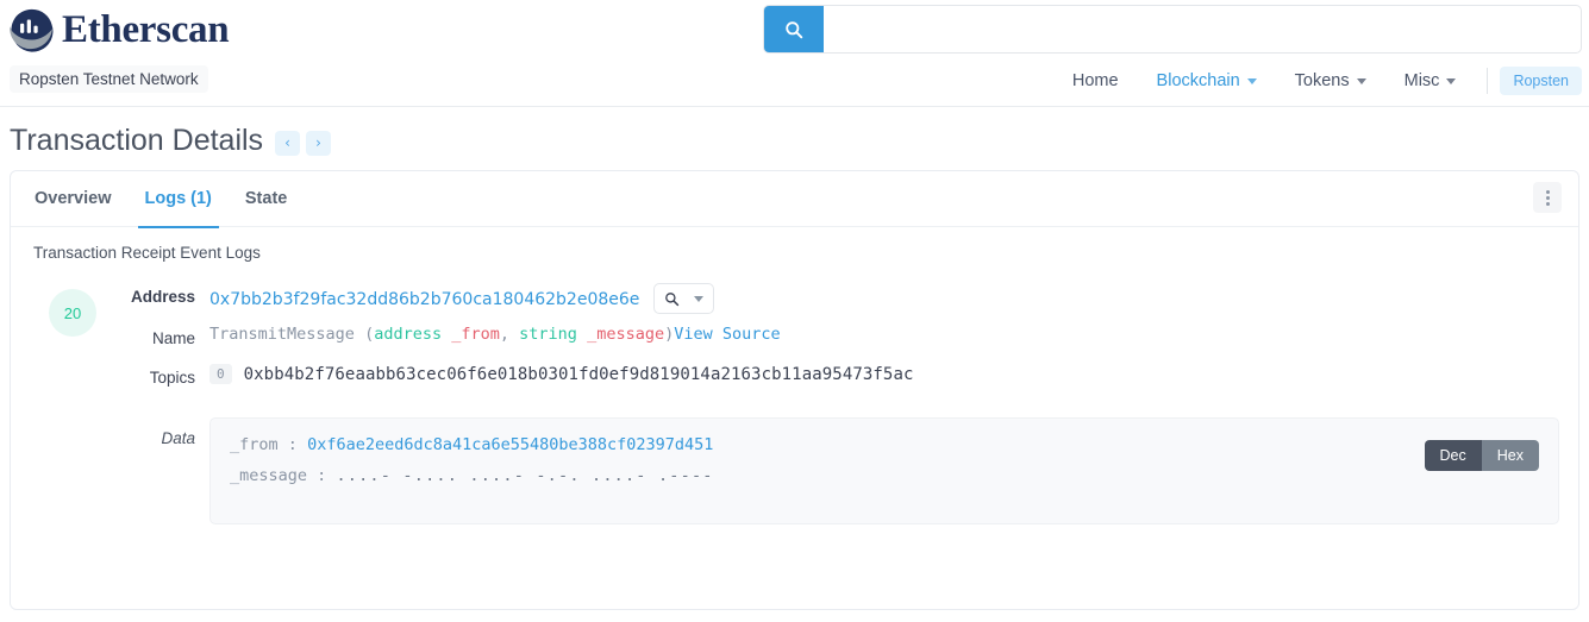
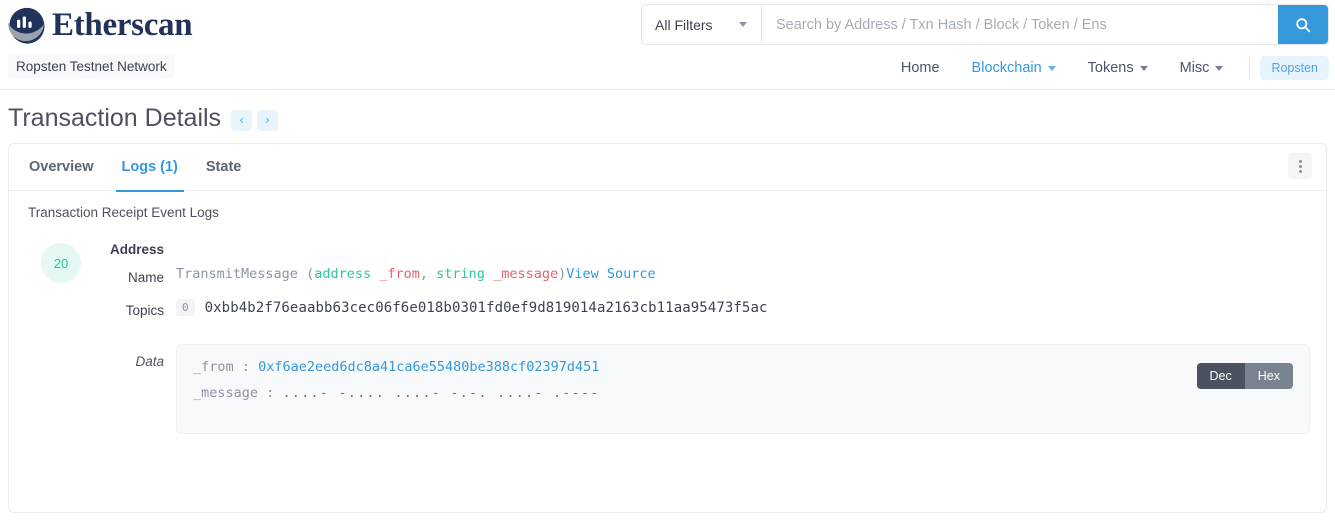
  Etherscan
  Ropsten Testnet Network
+ All Filters
+ Search by Address / Txn Hash / Block / Token / Ens
  Home
  Blockchain
  Tokens
  Misc
  Ropsten
  Transaction Details
  ‹
  ›
  Overview
  Logs (1)
  State
  Transaction Receipt Event Logs
  20
  Address
- 0x7bb2b3f29fac32dd86b2b760ca180462b2e08e6e
  Name
  TransmitMessage (address _from, string _message)View Source
  Topics
  0
  0xbb4b2f76eaabb63cec06f6e018b0301fd0ef9d819014a2163cb11aa95473f5ac
  Data
  _from : 0xf6ae2eed6dc8a41ca6e55480be388cf02397d451
  _message : ....- -.... ....- -.-. ....- .----
  Dec
  Hex
